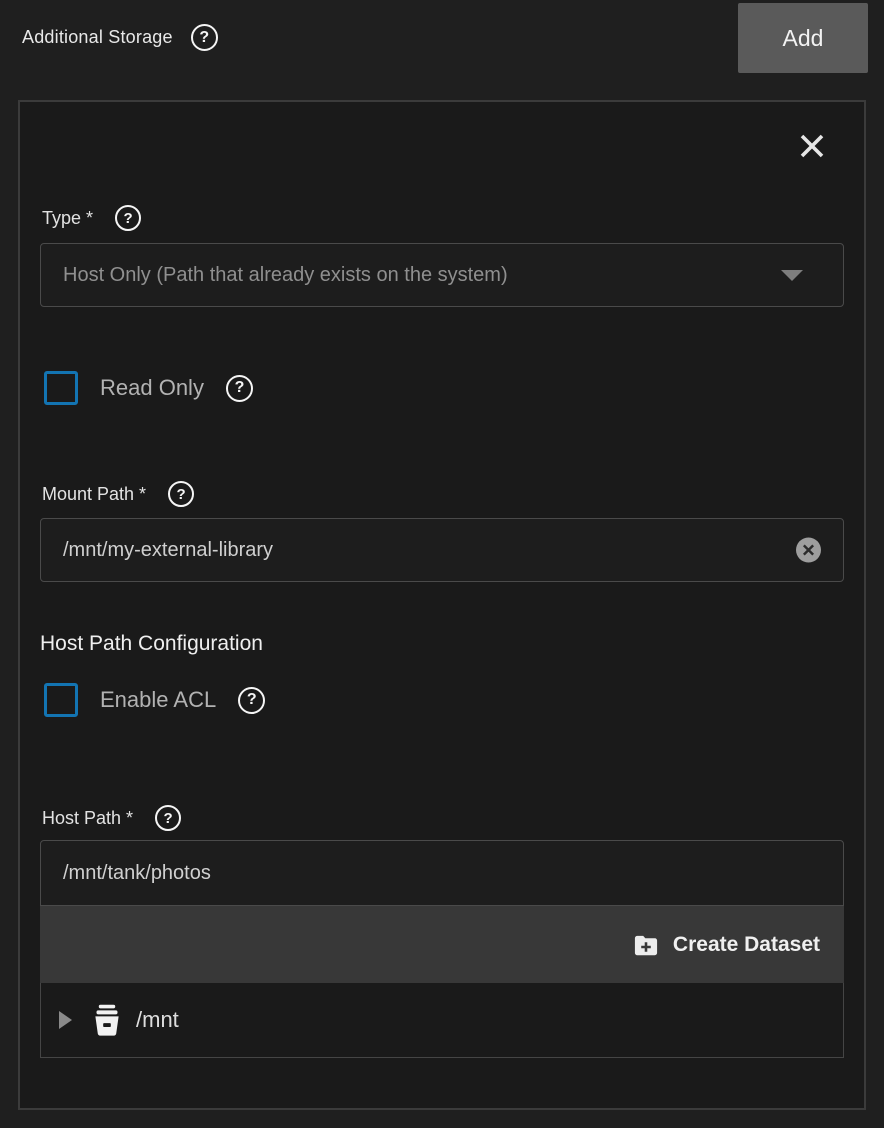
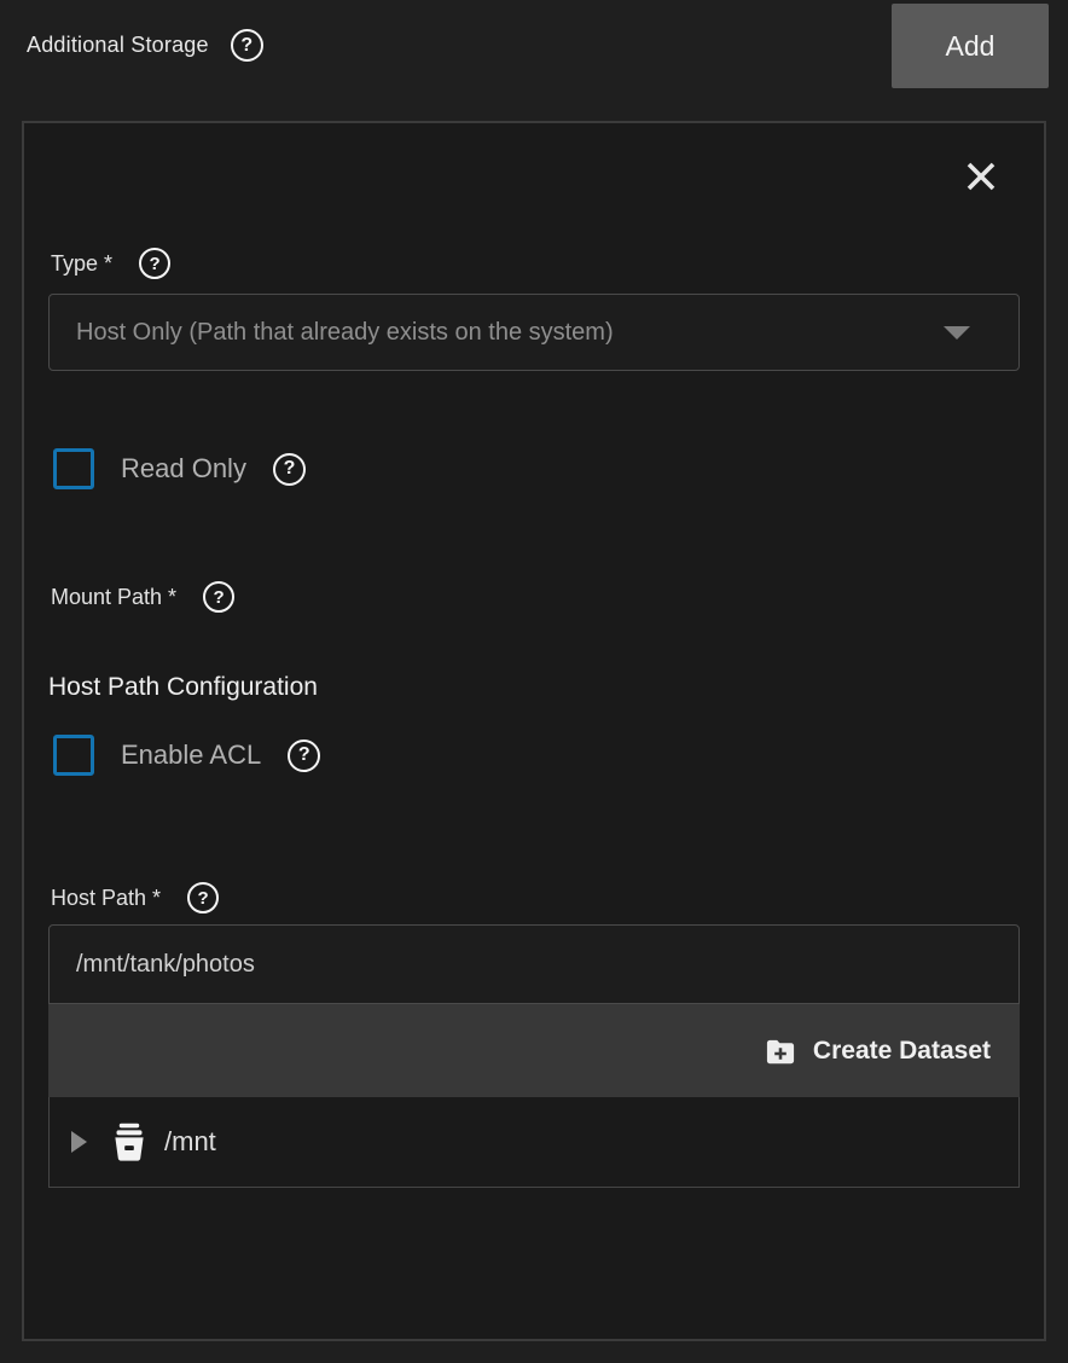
  Additional Storage
  ?
  Add
  Type *
  ?
  Host Only (Path that already exists on the system)
  Read Only
  ?
  Mount Path *
  ?
- /mnt/my-external-library
  Host Path Configuration
  Enable ACL
  ?
  Host Path *
  ?
  /mnt/tank/photos
  Create Dataset
  /mnt
